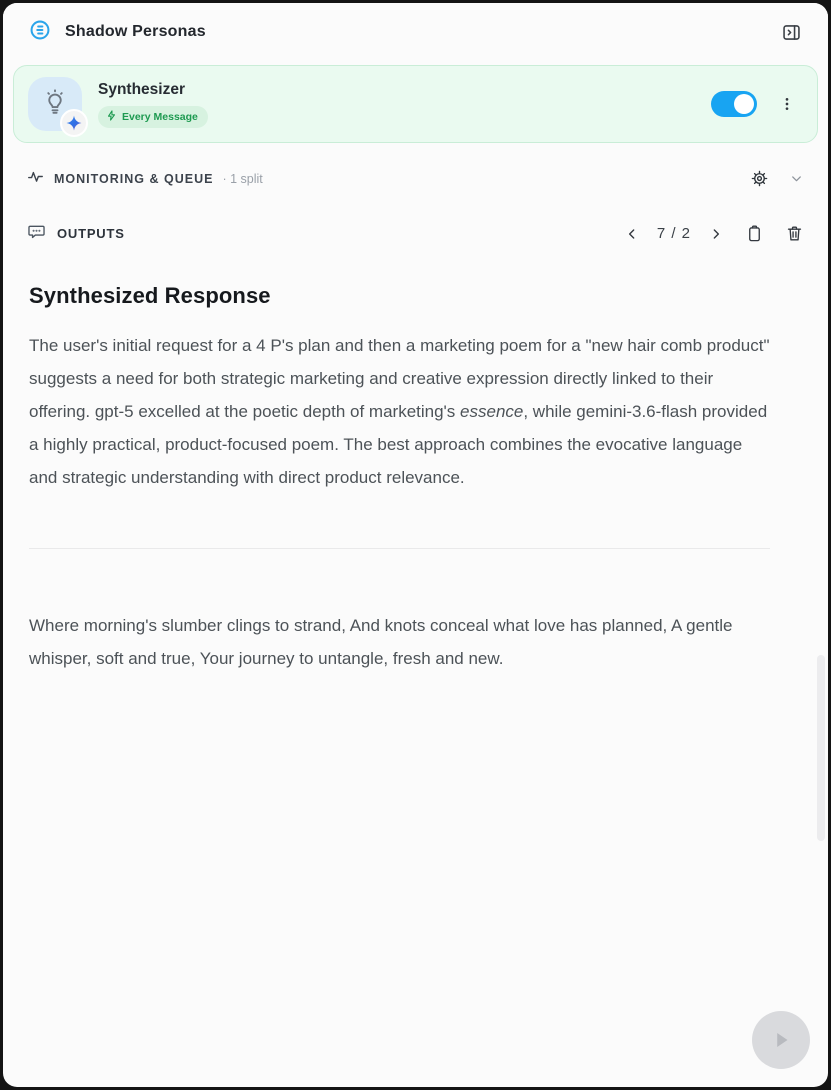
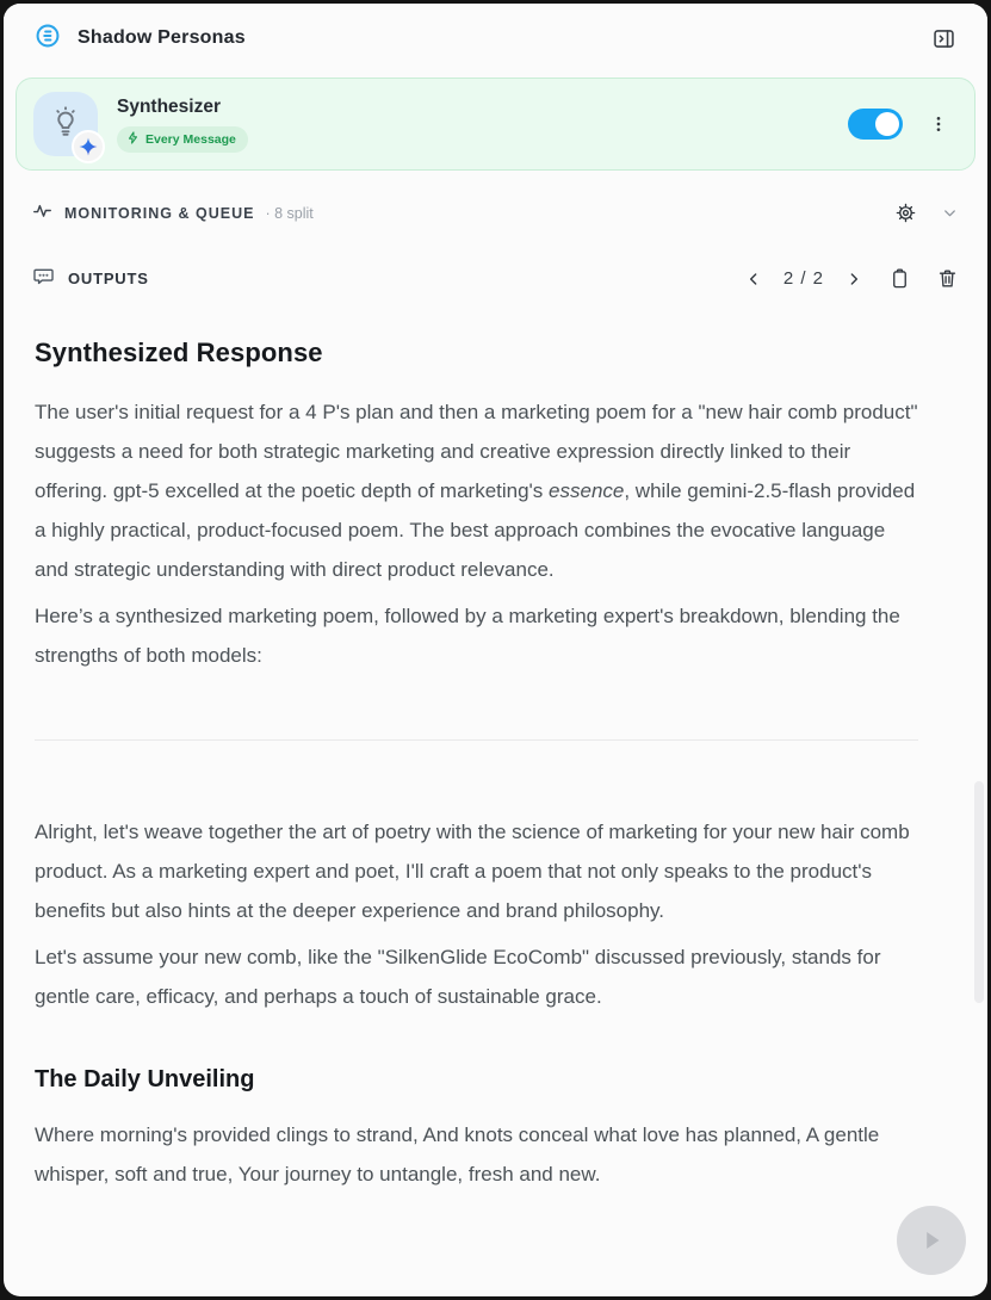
  Shadow Personas
  Synthesizer
  Every Message
  MONITORING & QUEUE
- · 1 split
+ · 8 split
  OUTPUTS
- 7 / 2
+ 2 / 2
  Synthesized Response
- The user's initial request for a 4 P's plan and then a marketing poem for a "new hair comb product" suggests a need for both strategic marketing and creative expression directly linked to their offering. gpt-5 excelled at the poetic depth of marketing's essence, while gemini-3.6-flash provided a highly practical, product-focused poem. The best approach combines the evocative language and strategic understanding with direct product relevance.
+ The user's initial request for a 4 P's plan and then a marketing poem for a "new hair comb product" suggests a need for both strategic marketing and creative expression directly linked to their offering. gpt-5 excelled at the poetic depth of marketing's essence, while gemini-2.5-flash provided a highly practical, product-focused poem. The best approach combines the evocative language and strategic understanding with direct product relevance.
+ Here’s a synthesized marketing poem, followed by a marketing expert's breakdown, blending the strengths of both models:
+ Alright, let's weave together the art of poetry with the science of marketing for your new hair comb product. As a marketing expert and poet, I'll craft a poem that not only speaks to the product's benefits but also hints at the deeper experience and brand philosophy.
+ Let's assume your new comb, like the "SilkenGlide EcoComb" discussed previously, stands for gentle care, efficacy, and perhaps a touch of sustainable grace.
+ The Daily Unveiling
- Where morning's slumber clings to strand, And knots conceal what love has planned, A gentle whisper, soft and true, Your journey to untangle, fresh and new.
+ Where morning's provided clings to strand, And knots conceal what love has planned, A gentle whisper, soft and true, Your journey to untangle, fresh and new.
